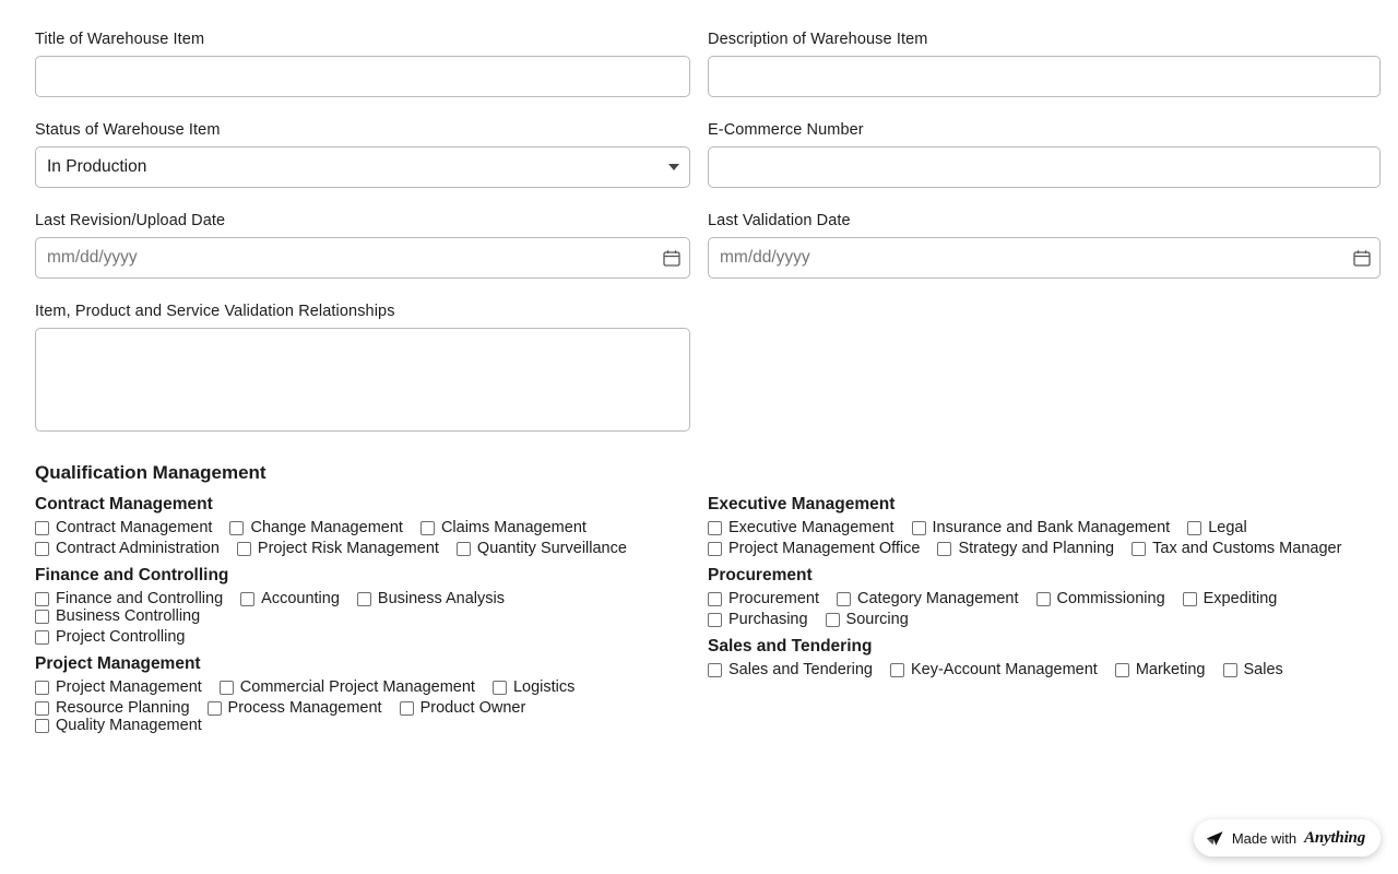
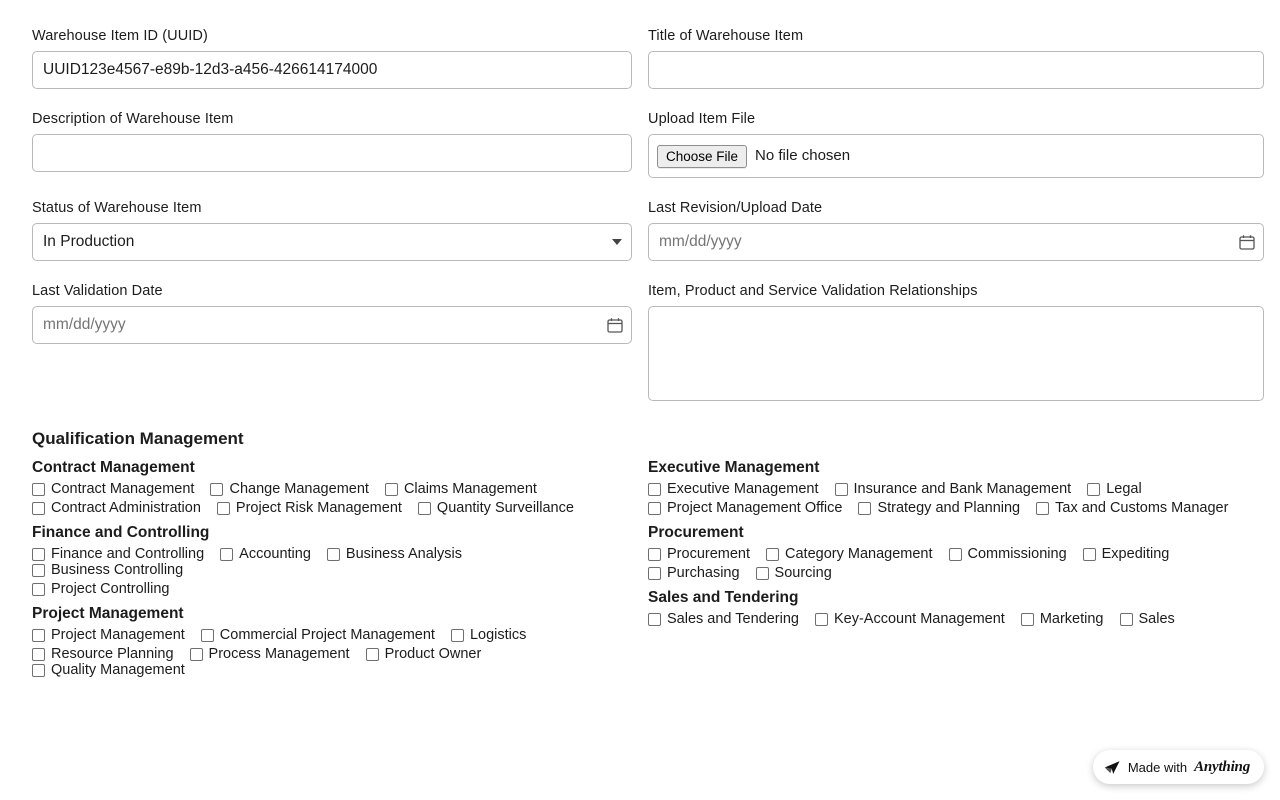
+ Warehouse Item ID (UUID)
+ UUID123e4567-e89b-12d3-a456-426614174000
  Title of Warehouse Item
  Description of Warehouse Item
+ Upload Item File
+ Choose File
+ No file chosen
  Status of Warehouse Item
  In Production
- E-Commerce Number
  Last Revision/Upload Date
  mm/dd/yyyy
  Last Validation Date
  mm/dd/yyyy
  Item, Product and Service Validation Relationships
  Qualification Management
  Contract Management
  Contract Management
  Change Management
  Claims Management
  Contract Administration
  Project Risk Management
  Quantity Surveillance
  Finance and Controlling
  Finance and Controlling
  Accounting
  Business Analysis
  Business Controlling
  Project Controlling
  Project Management
  Project Management
  Commercial Project Management
  Logistics
  Resource Planning
  Process Management
  Product Owner
  Quality Management
  Executive Management
  Executive Management
  Insurance and Bank Management
  Legal
  Project Management Office
  Strategy and Planning
  Tax and Customs Manager
  Procurement
  Procurement
  Category Management
  Commissioning
  Expediting
  Purchasing
  Sourcing
  Sales and Tendering
  Sales and Tendering
  Key-Account Management
  Marketing
  Sales
  Made with
  Anything
